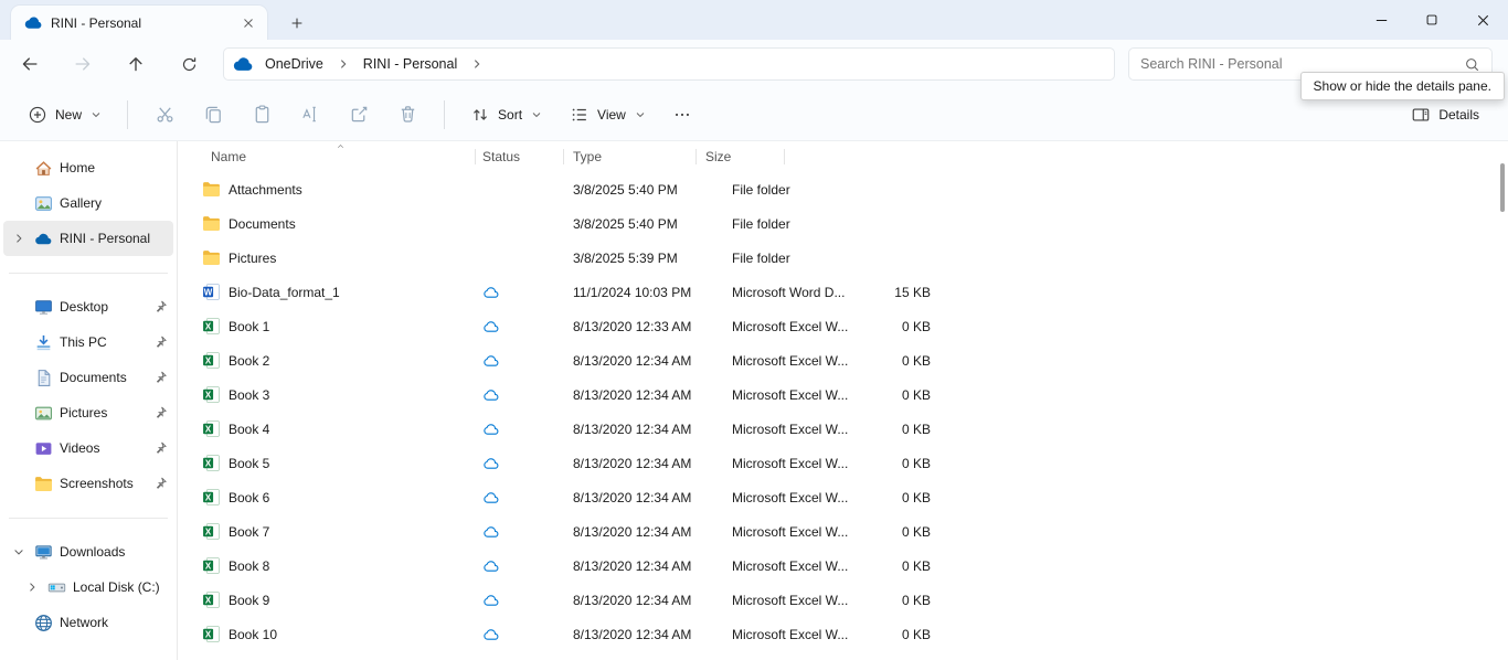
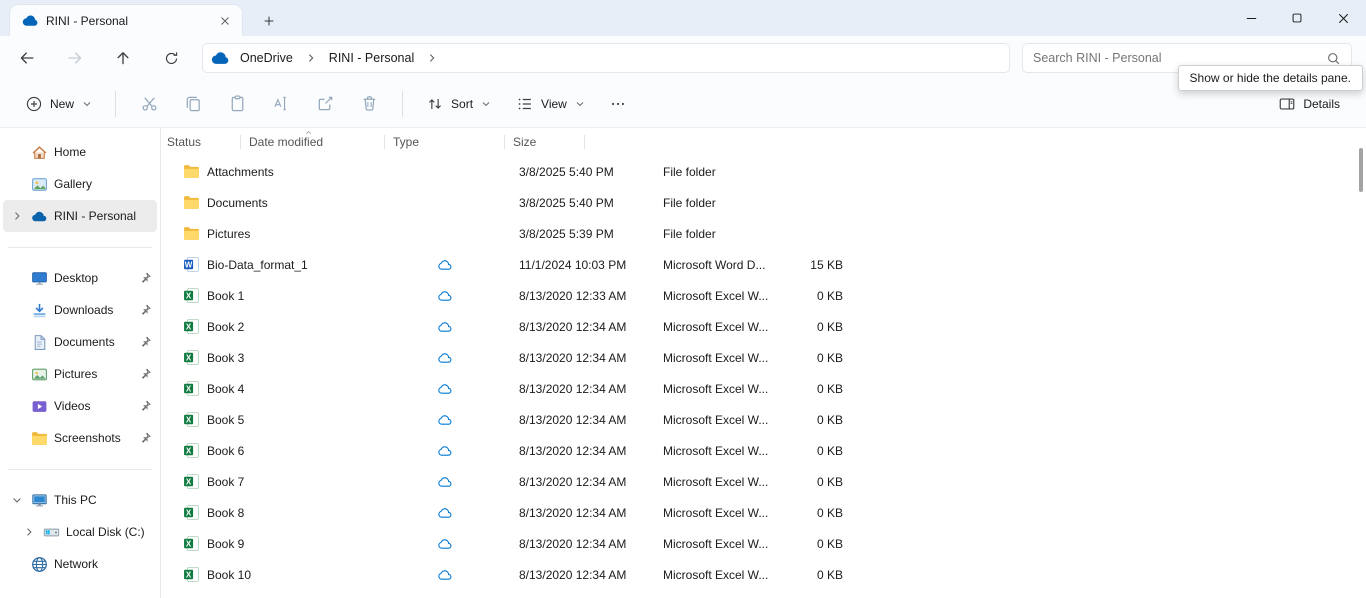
  RINI - Personal
  OneDrive
  RINI - Personal
  Search RINI - Personal
  Show or hide the details pane.
  New
  Sort
  View
  Details
  Home
  Gallery
  RINI - Personal
  Desktop
- This PC
+ Downloads
  Documents
  Pictures
  Videos
  Screenshots
- Downloads
+ This PC
  Local Disk (C:)
  Network
- Name
  Status
+ Date modified
  Type
  Size
  Attachments
  3/8/2025 5:40 PM
  File folder
  Documents
  3/8/2025 5:40 PM
  File folder
  Pictures
  3/8/2025 5:39 PM
  File folder
  W
  Bio-Data_format_1
  11/1/2024 10:03 PM
  Microsoft Word D...
  15 KB
  X
  Book 1
  8/13/2020 12:33 AM
  Microsoft Excel W...
  0 KB
  X
  Book 2
  8/13/2020 12:34 AM
  Microsoft Excel W...
  0 KB
  X
  Book 3
  8/13/2020 12:34 AM
  Microsoft Excel W...
  0 KB
  X
  Book 4
  8/13/2020 12:34 AM
  Microsoft Excel W...
  0 KB
  X
  Book 5
  8/13/2020 12:34 AM
  Microsoft Excel W...
  0 KB
  X
  Book 6
  8/13/2020 12:34 AM
  Microsoft Excel W...
  0 KB
  X
  Book 7
  8/13/2020 12:34 AM
  Microsoft Excel W...
  0 KB
  X
  Book 8
  8/13/2020 12:34 AM
  Microsoft Excel W...
  0 KB
  X
  Book 9
  8/13/2020 12:34 AM
  Microsoft Excel W...
  0 KB
  X
  Book 10
  8/13/2020 12:34 AM
  Microsoft Excel W...
  0 KB
